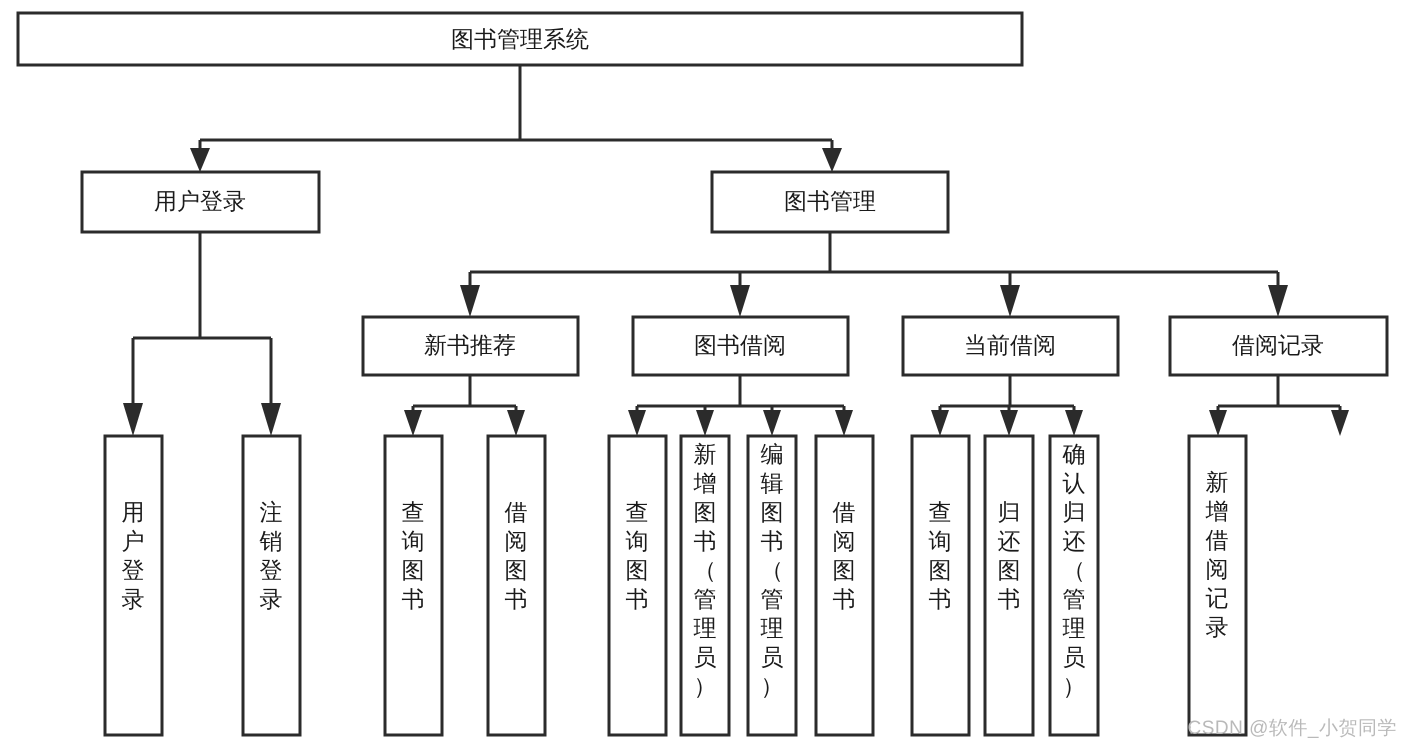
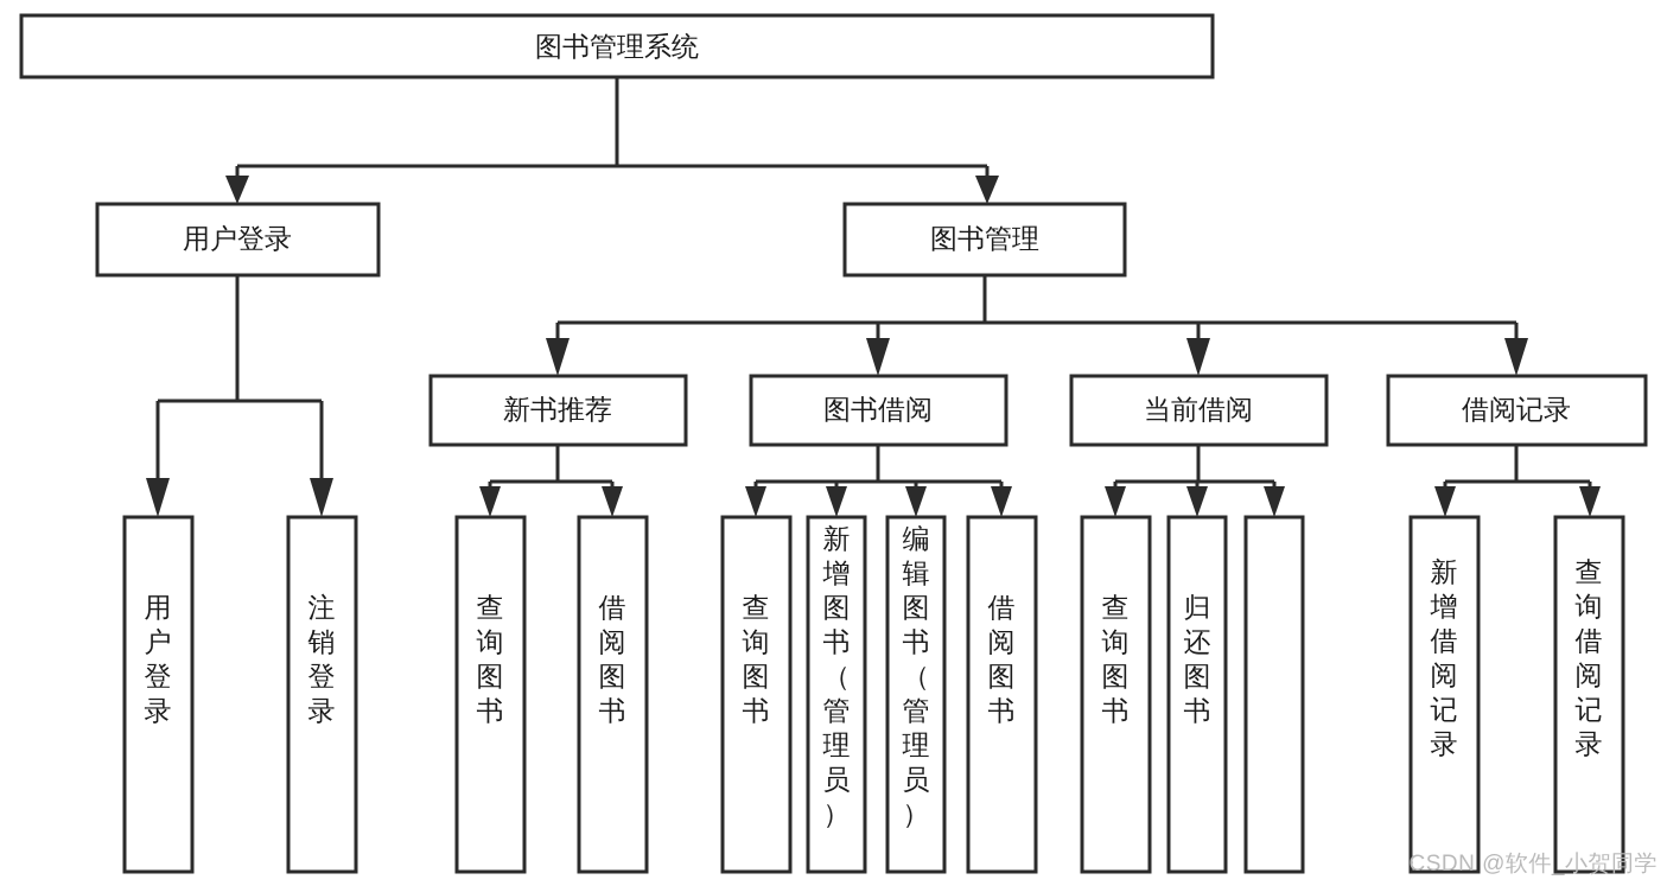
  图书管理系统
  用户登录
  图书管理
  新书推荐
  图书借阅
  当前借阅
  借阅记录
  用户登录
  注销登录
  查询图书
  借阅图书
  查询图书
  新增图书（管理员）
  编辑图书（管理员）
  借阅图书
  查询图书
  归还图书
- 确认归还（管理员）
  新增借阅记录
+ 查询借阅记录
  CSDN @软件_小贺同学
